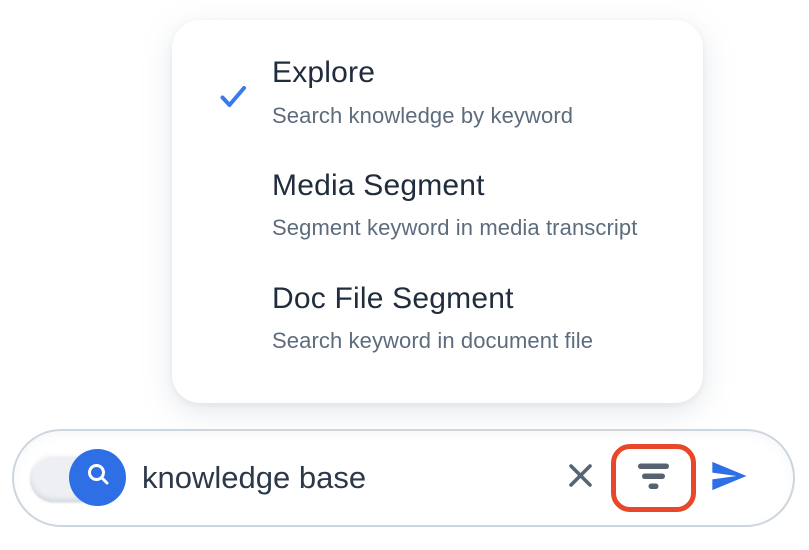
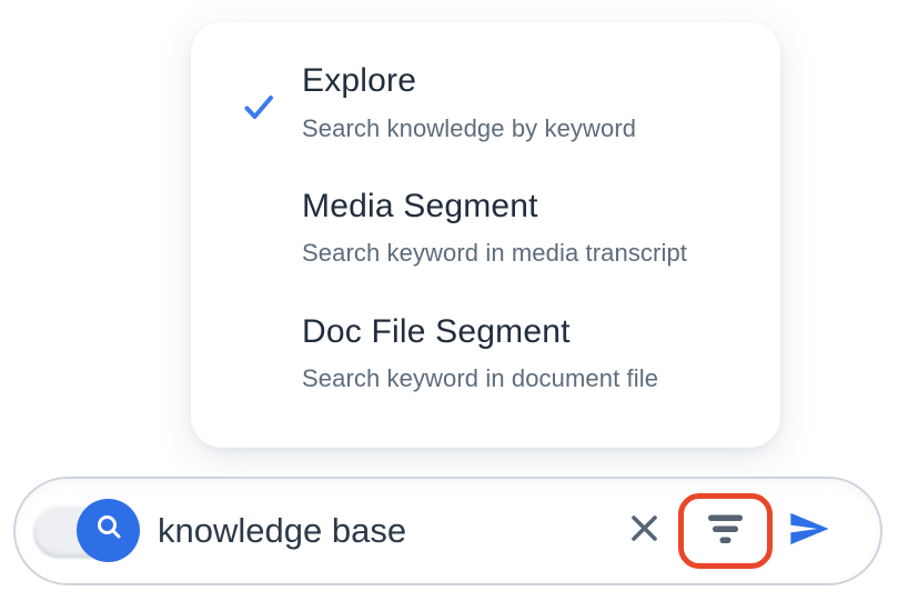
  Explore
  Search knowledge by keyword
  Media Segment
- Segment keyword in media transcript
+ Search keyword in media transcript
  Doc File Segment
  Search keyword in document file
  knowledge base
